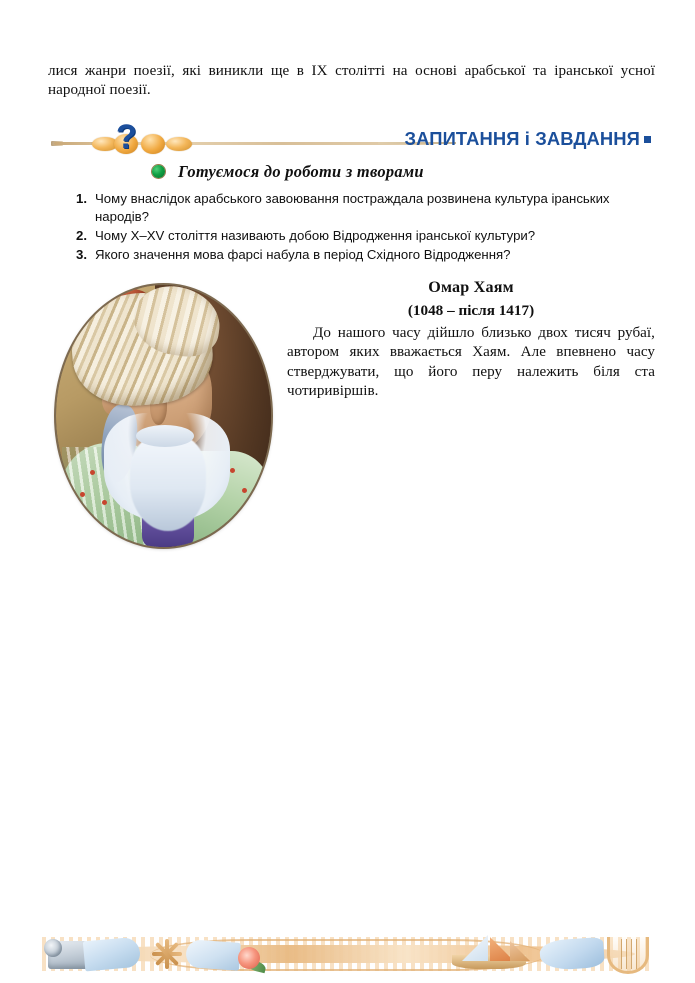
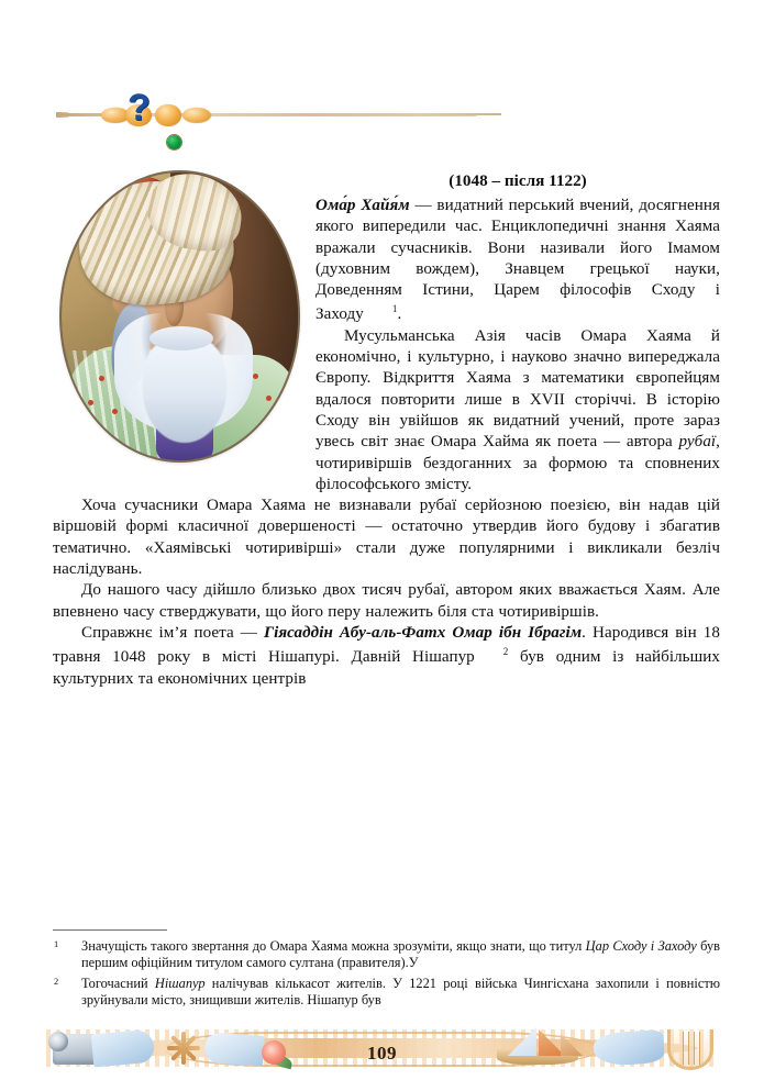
- лися жанри поезії, які виникли ще в IX столітті на основі арабської та іранської усної народної поезії.
  ?
- ЗАПИТАННЯ і ЗАВДАННЯ
- Готуємося до роботи з творами
- 1.
- Чому внаслідок арабського завоювання постраждала розвинена культура іранських народів?
- 2.
- Чому X–XV століття називають добою Відродження іранської культури?
- 3.
- Якого значення мова фарсі набула в період Східного Відродження?
- Омар Хаям
- (1048 – після 1417)
+ (1048 – після 1122)
+ Ома́р Хайя́м — видатний перський вчений, досягнення якого випередили час. Енциклопедичні знання Хаяма вражали сучасників. Вони називали його Імамом (духовним вождем), Знавцем грецької науки, Доведенням Істини, Царем філософів Сходу і Заходу 1.
+ Мусульманська Азія часів Омара Хаяма й економічно, і культурно, і науково значно випереджала Європу. Відкриття Хаяма з математики європейцям вдалося повторити лише в XVII сторіччі. В історію Сходу він увійшов як видатний учений, проте зараз увесь світ знає Омара Хайма як поета — автора рубаї, чотиривіршів бездоганних за формою та сповнених філософського змісту.
+ Хоча сучасники Омара Хаяма не визнавали рубаї серйозною поезією, він надав цій віршовій формі класичної довершеності — остаточно утвердив його будову і збагатив тематично. «Хаямівські чотиривірші» стали дуже популярними і викликали безліч наслідувань.
  До нашого часу дійшло близько двох тисяч рубаї, автором яких вважається Хаям. Але впевнено часу стверджувати, що його перу належить біля ста чотиривіршів.
+ Справжнє ім’я поета — Гіясаддін Абу-аль-Фатх Омар ібн Ібрагім. Народився він 18 травня 1048 року в місті Нішапурі. Давній Нішапур 2 був одним із найбільших культурних та економічних центрів
+ 1
+ Значущість такого звертання до Омара Хаяма можна зрозуміти, якщо знати, що титул Цар Сходу і Заходу був першим офіційним титулом самого султана (правителя).У
+ 2
+ Тогочасний Нішапур налічував кількасот жителів. У 1221 році війська Чингісхана захопили і повністю зруйнували місто, знищивши жителів. Нішапур був
+ 109
